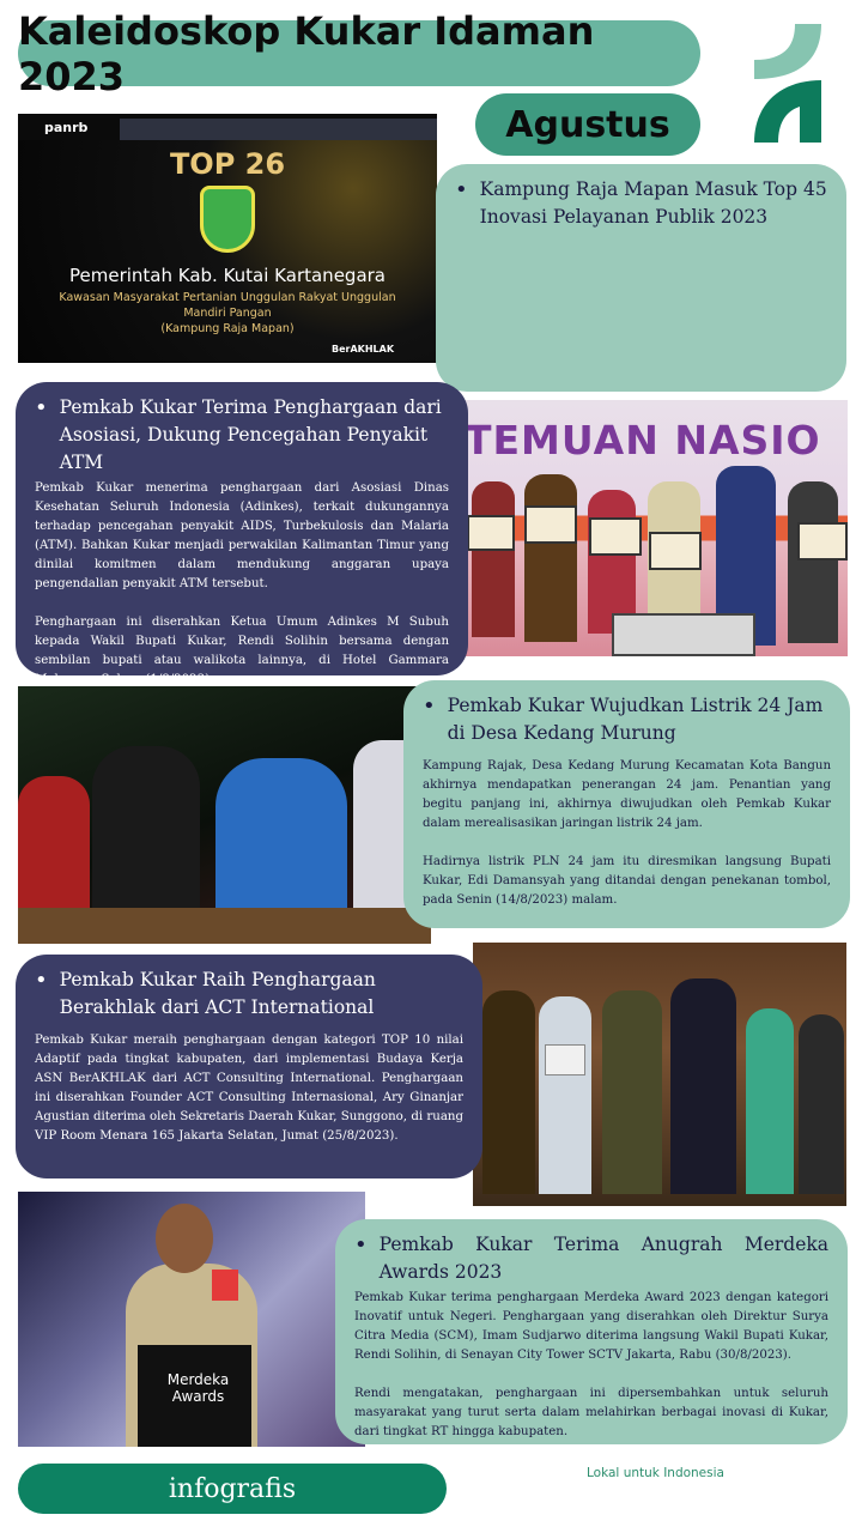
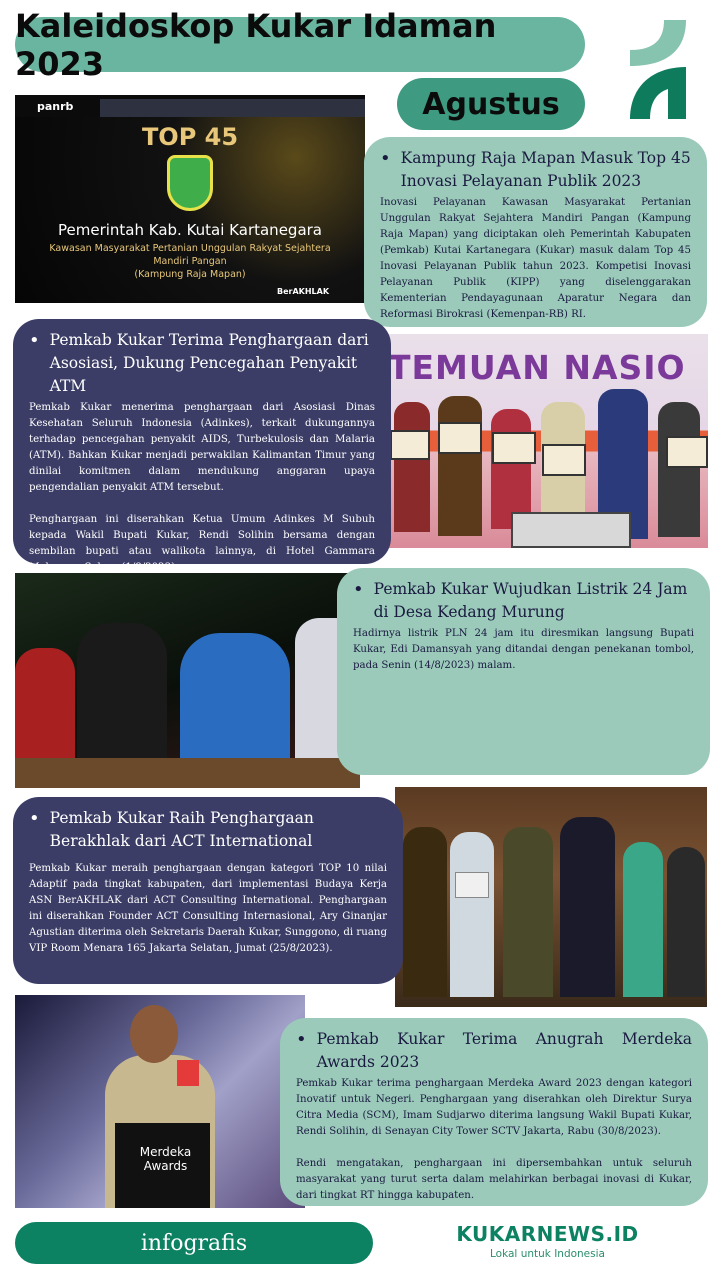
  Kaleidoskop Kukar Idaman 2023
  Agustus
  panrb
- TOP 26
+ TOP 45
  Pemerintah Kab. Kutai Kartanegara
- Kawasan Masyarakat Pertanian Unggulan Rakyat Unggulan
+ Kawasan Masyarakat Pertanian Unggulan Rakyat Sejahtera
  Mandiri Pangan
  (Kampung Raja Mapan)
  BerAKHLAK
  •
  Kampung Raja Mapan Masuk Top 45 Inovasi Pelayanan Publik 2023
+ Inovasi Pelayanan Kawasan Masyarakat Pertanian Unggulan Rakyat Sejahtera Mandiri Pangan (Kampung Raja Mapan) yang diciptakan oleh Pemerintah Kabupaten (Pemkab) Kutai Kartanegara (Kukar) masuk dalam Top 45 Inovasi Pelayanan Publik tahun 2023. Kompetisi Inovasi Pelayanan Publik (KIPP) yang diselenggarakan Kementerian Pendayagunaan Aparatur Negara dan Reformasi Birokrasi (Kemenpan-RB) RI.
  TEMUAN NASIO
  •
  Pemkab Kukar Terima Penghargaan dari Asosiasi, Dukung Pencegahan Penyakit ATM
  Pemkab Kukar menerima penghargaan dari Asosiasi Dinas Kesehatan Seluruh Indonesia (Adinkes), terkait dukungannya terhadap pencegahan penyakit AIDS, Turbekulosis dan Malaria (ATM). Bahkan Kukar menjadi perwakilan Kalimantan Timur yang dinilai komitmen dalam mendukung anggaran upaya pengendalian penyakit ATM tersebut.
  Penghargaan ini diserahkan Ketua Umum Adinkes M Subuh kepada Wakil Bupati Kukar, Rendi Solihin bersama dengan sembilan bupati atau walikota lainnya, di Hotel Gammara Makassar, Selasa (1/8/2023).
  •
  Pemkab Kukar Wujudkan Listrik 24 Jam di Desa Kedang Murung
- Kampung Rajak, Desa Kedang Murung Kecamatan Kota Bangun akhirnya mendapatkan penerangan 24 jam. Penantian yang begitu panjang ini, akhirnya diwujudkan oleh Pemkab Kukar dalam merealisasikan jaringan listrik 24 jam.
  Hadirnya listrik PLN 24 jam itu diresmikan langsung Bupati Kukar, Edi Damansyah yang ditandai dengan penekanan tombol, pada Senin (14/8/2023) malam.
  •
  Pemkab Kukar Raih Penghargaan Berakhlak dari ACT International
  Pemkab Kukar meraih penghargaan dengan kategori TOP 10 nilai Adaptif pada tingkat kabupaten, dari implementasi Budaya Kerja ASN BerAKHLAK dari ACT Consulting International. Penghargaan ini diserahkan Founder ACT Consulting Internasional, Ary Ginanjar Agustian diterima oleh Sekretaris Daerah Kukar, Sunggono, di ruang VIP Room Menara 165 Jakarta Selatan, Jumat (25/8/2023).
  Merdeka Awards
  •
  Pemkab Kukar Terima Anugrah Merdeka Awards 2023
  Pemkab Kukar terima penghargaan Merdeka Award 2023 dengan kategori Inovatif untuk Negeri. Penghargaan yang diserahkan oleh Direktur Surya Citra Media (SCM), Imam Sudjarwo diterima langsung Wakil Bupati Kukar, Rendi Solihin, di Senayan City Tower SCTV Jakarta, Rabu (30/8/2023).
  Rendi mengatakan, penghargaan ini dipersembahkan untuk seluruh masyarakat yang turut serta dalam melahirkan berbagai inovasi di Kukar, dari tingkat RT hingga kabupaten.
  infografis
+ KUKARNEWS.ID
  Lokal untuk Indonesia
